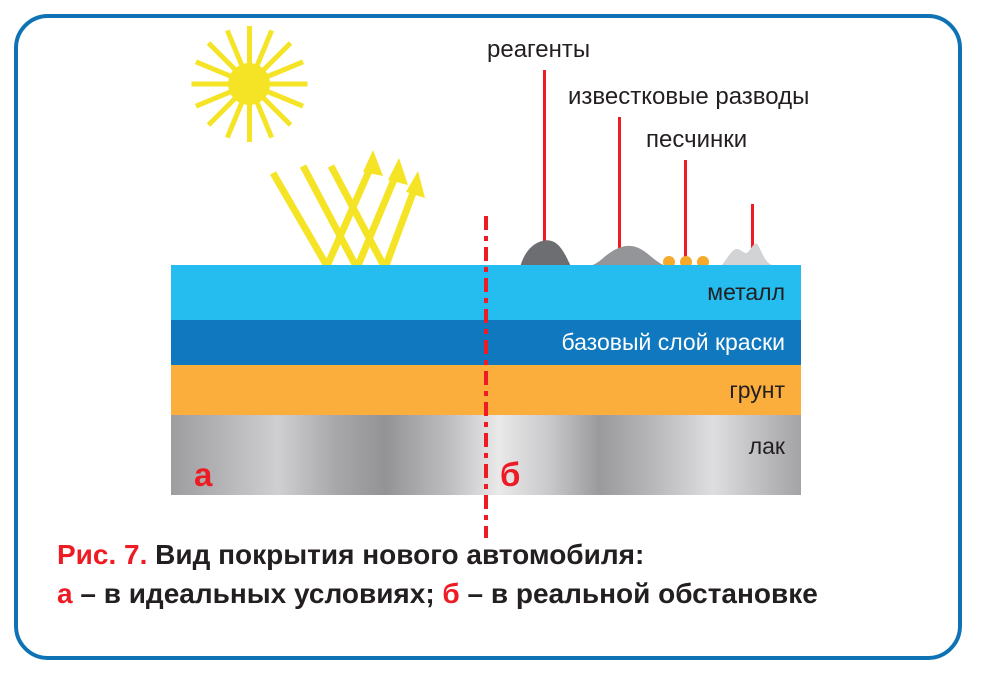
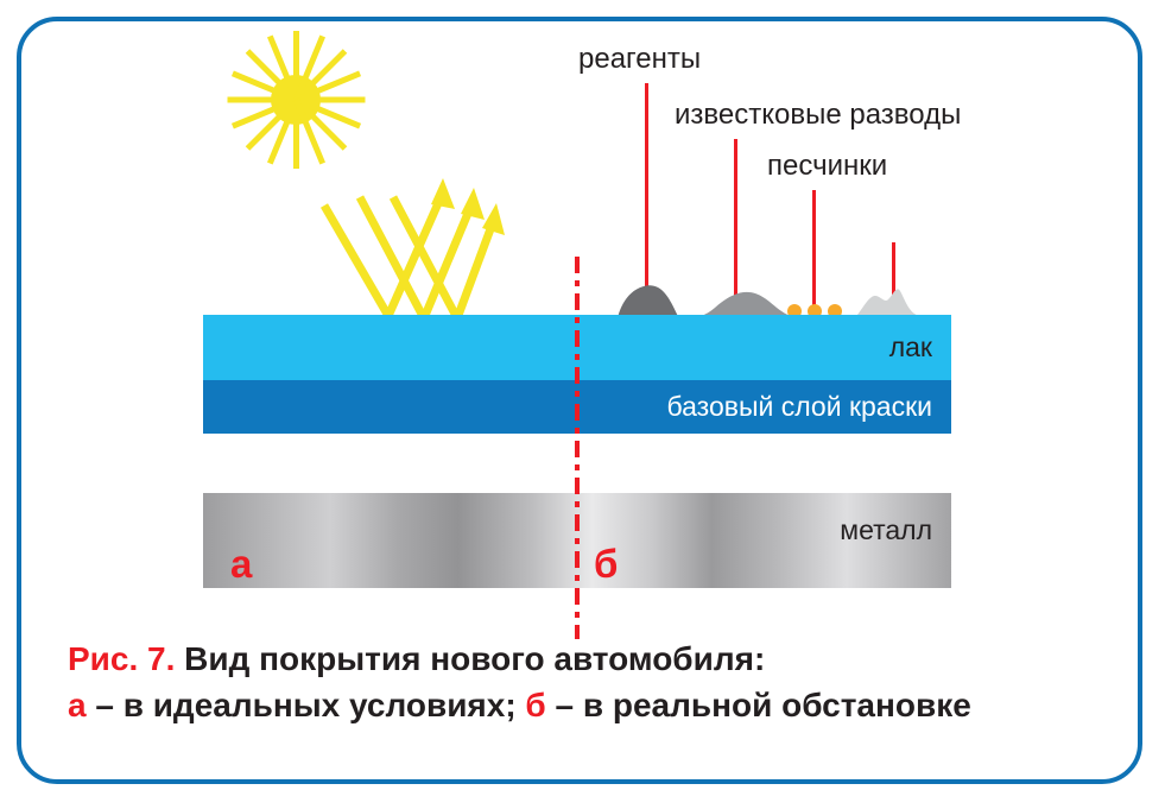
  реагенты
  известковые разводы
  песчинки
- металл
+ лак
  базовый слой краски
- грунт
- лак
+ металл
  а
  б
  Рис. 7. Вид покрытия нового автомобиля:
  а – в идеальных условиях; б – в реальной обстановке
